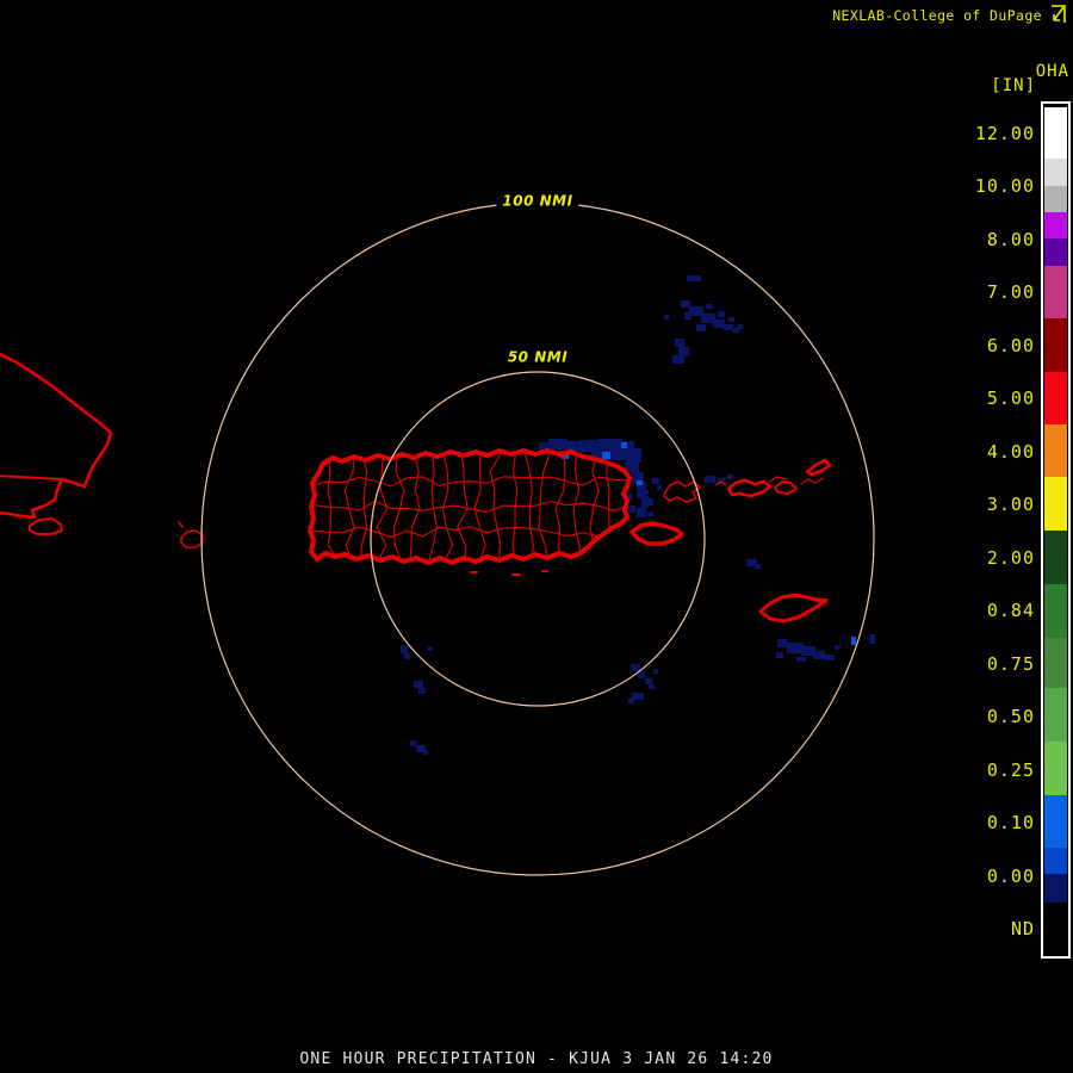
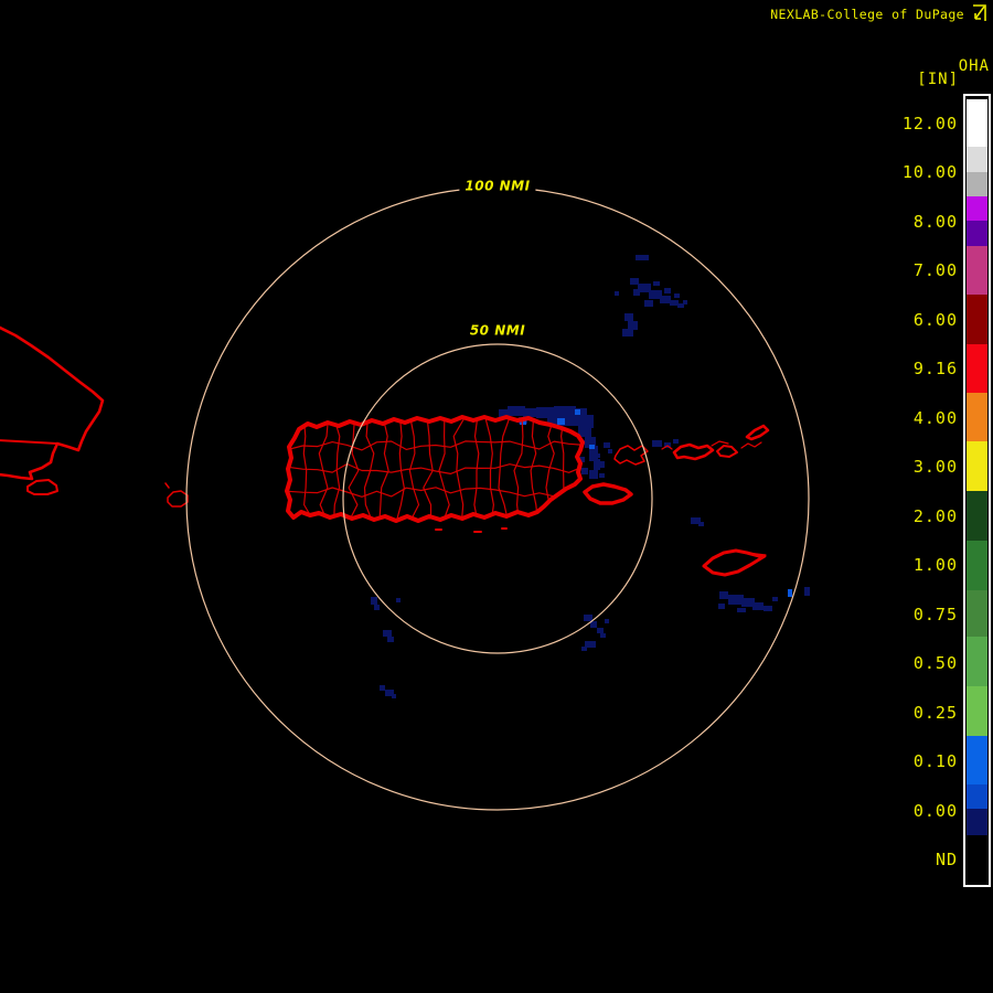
  100 NMI
  50 NMI
  NEXLAB-College of DuPage
  OHA
  [IN]
  12.00
  10.00
  8.00
  7.00
  6.00
- 5.00
+ 9.16
  4.00
  3.00
  2.00
- 0.84
+ 1.00
  0.75
  0.50
  0.25
  0.10
  0.00
  ND
- ONE HOUR PRECIPITATION - KJUA 3 JAN 26 14:20
